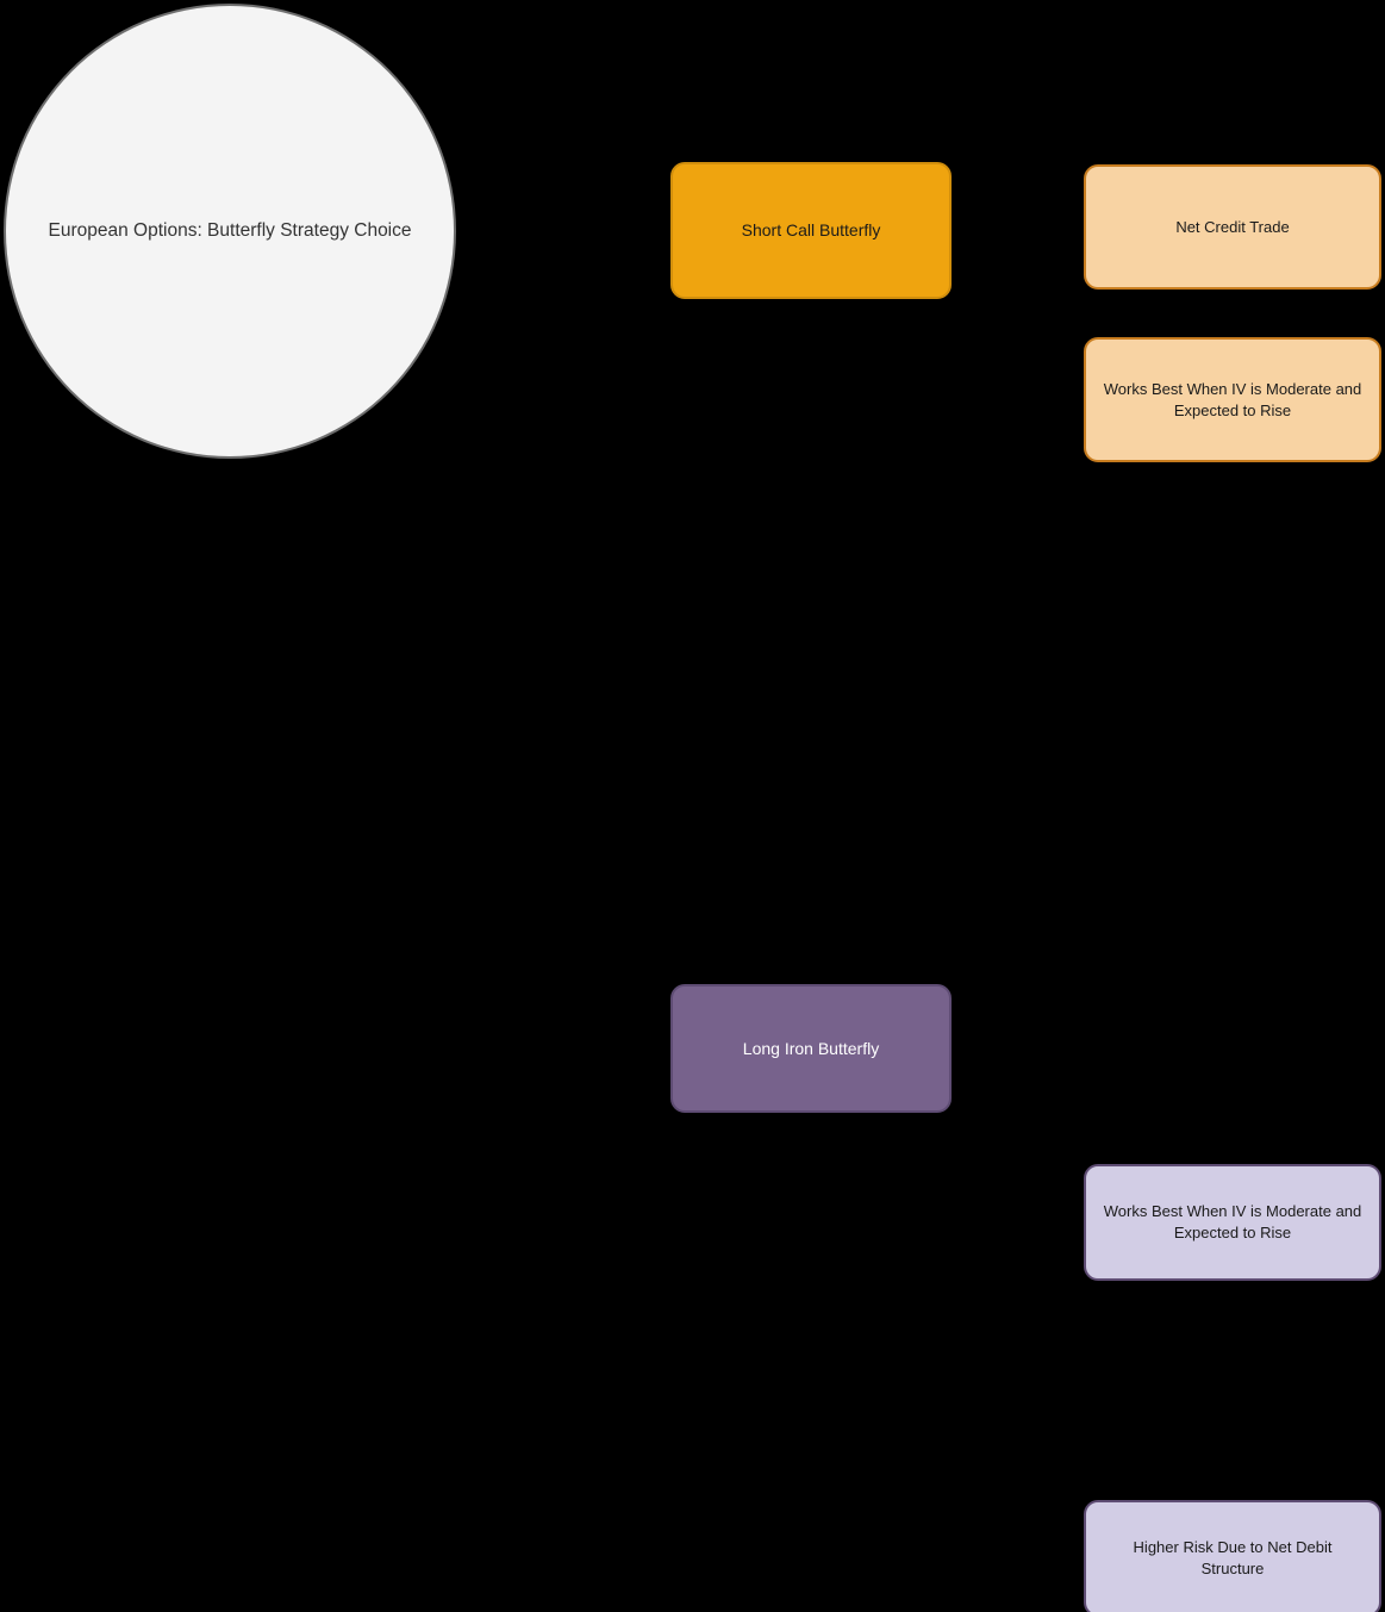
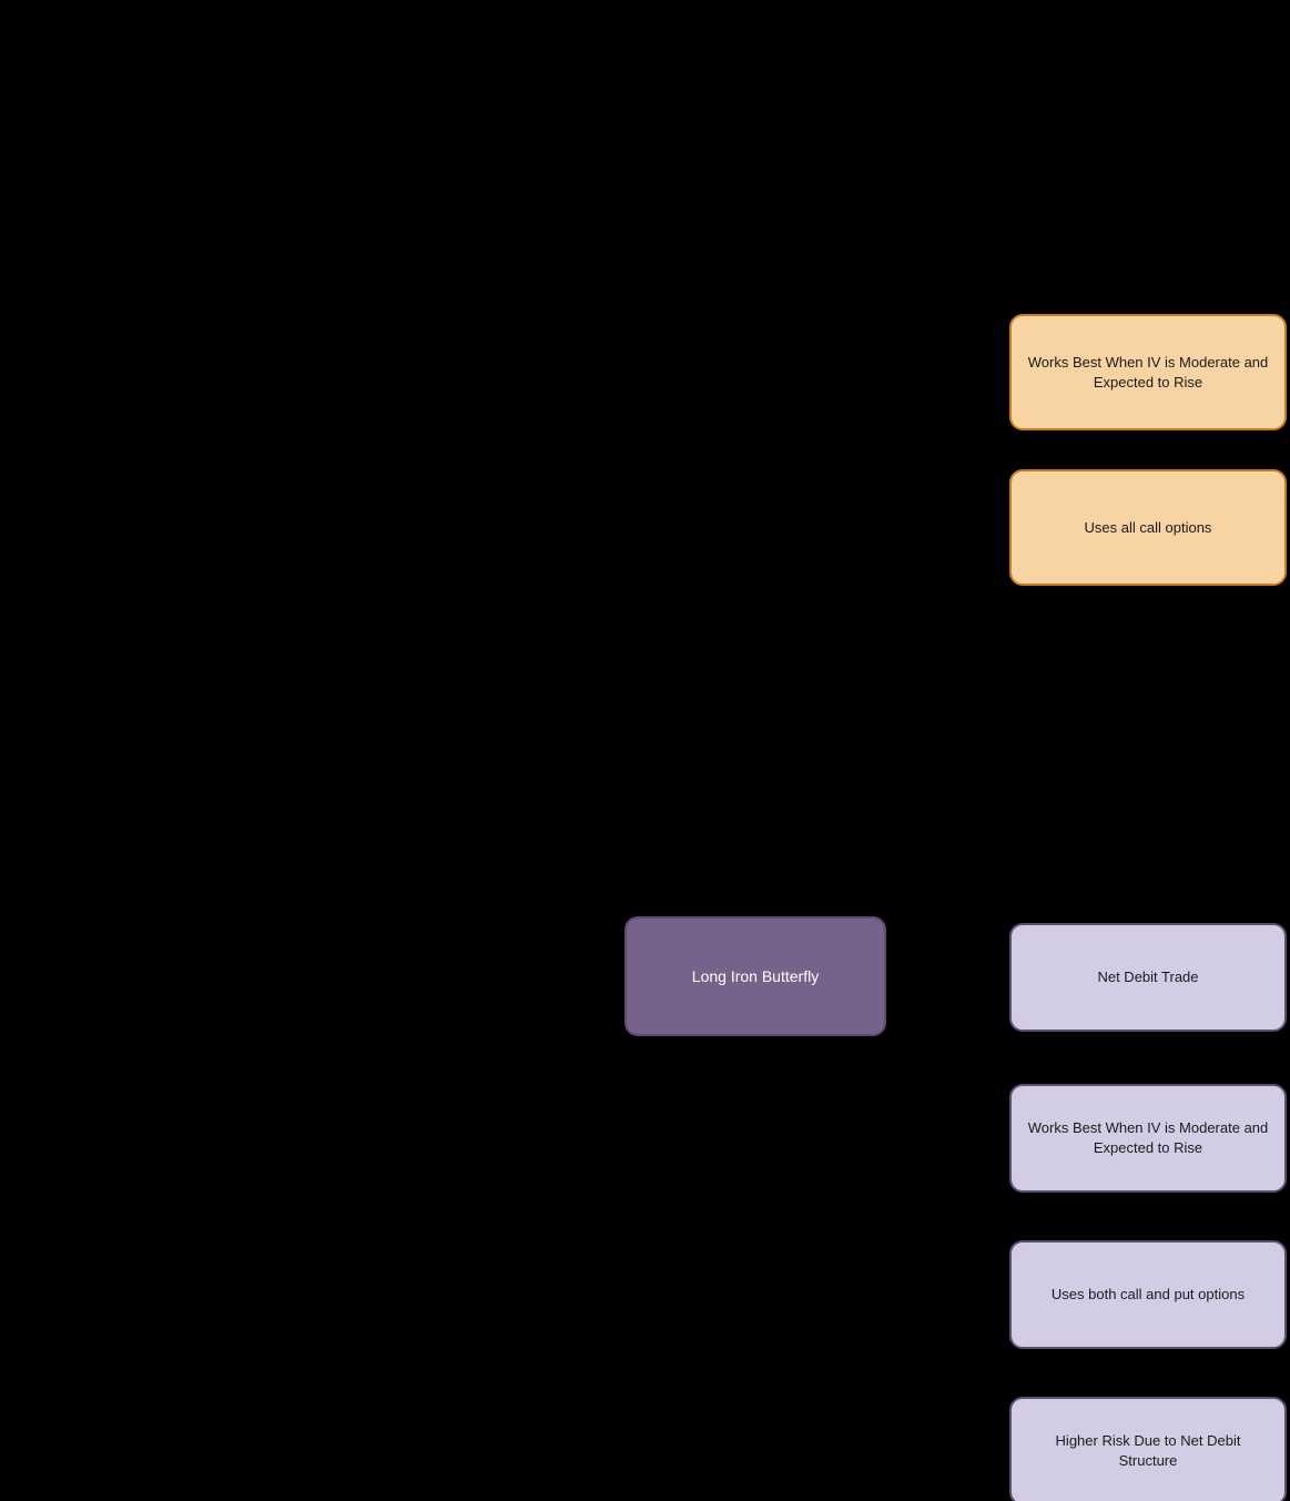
- European Options: Butterfly Strategy Choice
- Short Call Butterfly
- Net Credit Trade
  Works Best When IV is Moderate and Expected to Rise
+ Uses all call options
  Long Iron Butterfly
+ Net Debit Trade
  Works Best When IV is Moderate and Expected to Rise
+ Uses both call and put options
  Higher Risk Due to Net Debit Structure
